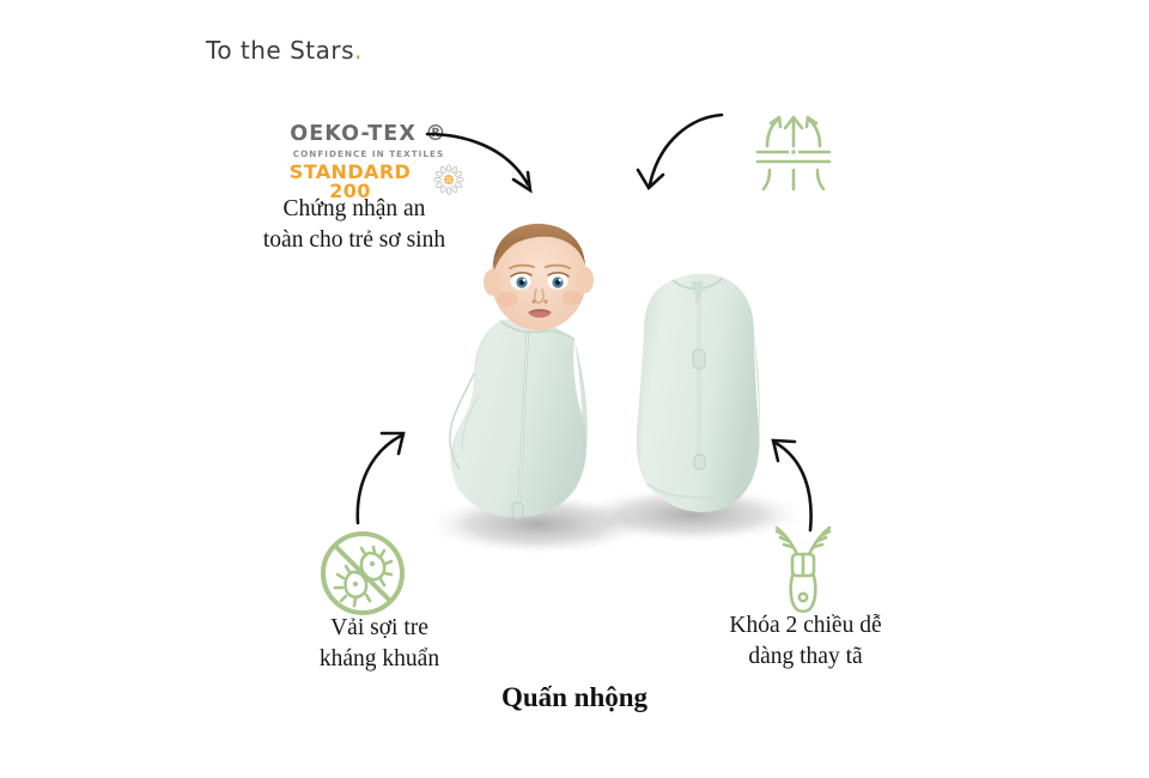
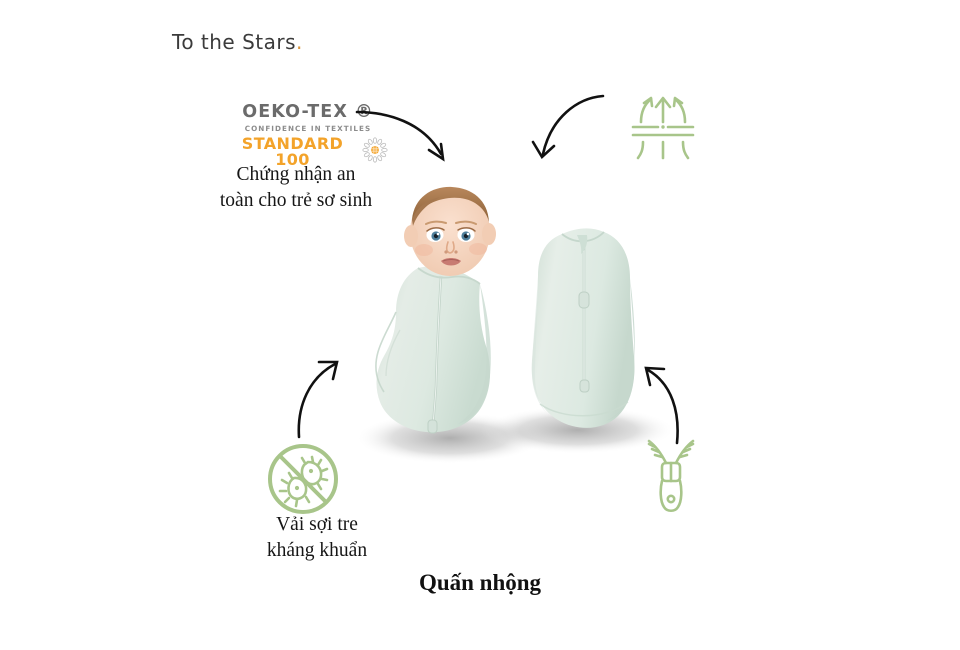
  To the Stars.
  OEKO-TEX
  CONFIDENCE IN TEXTILES
- STANDARD 200
+ STANDARD 100
  Chứng nhận an
  toàn cho trẻ sơ sinh
  Vải sợi tre
  kháng khuẩn
- Khóa 2 chiều dễ
- dàng thay tã
  Quấn nhộng
